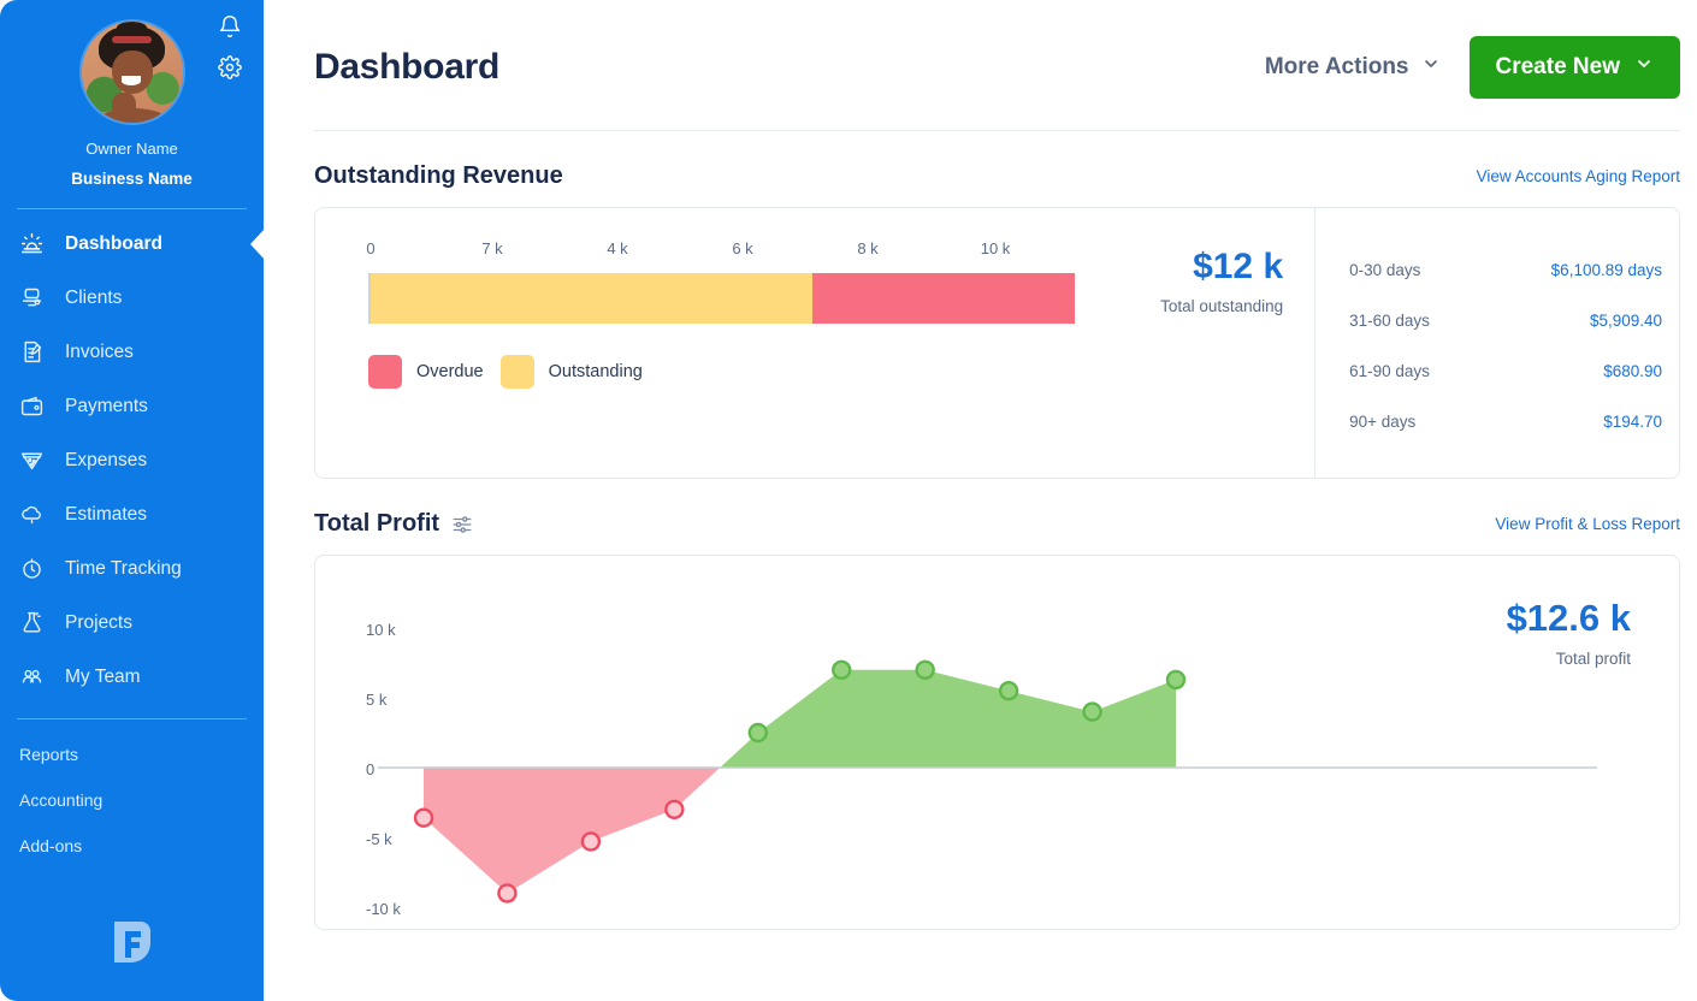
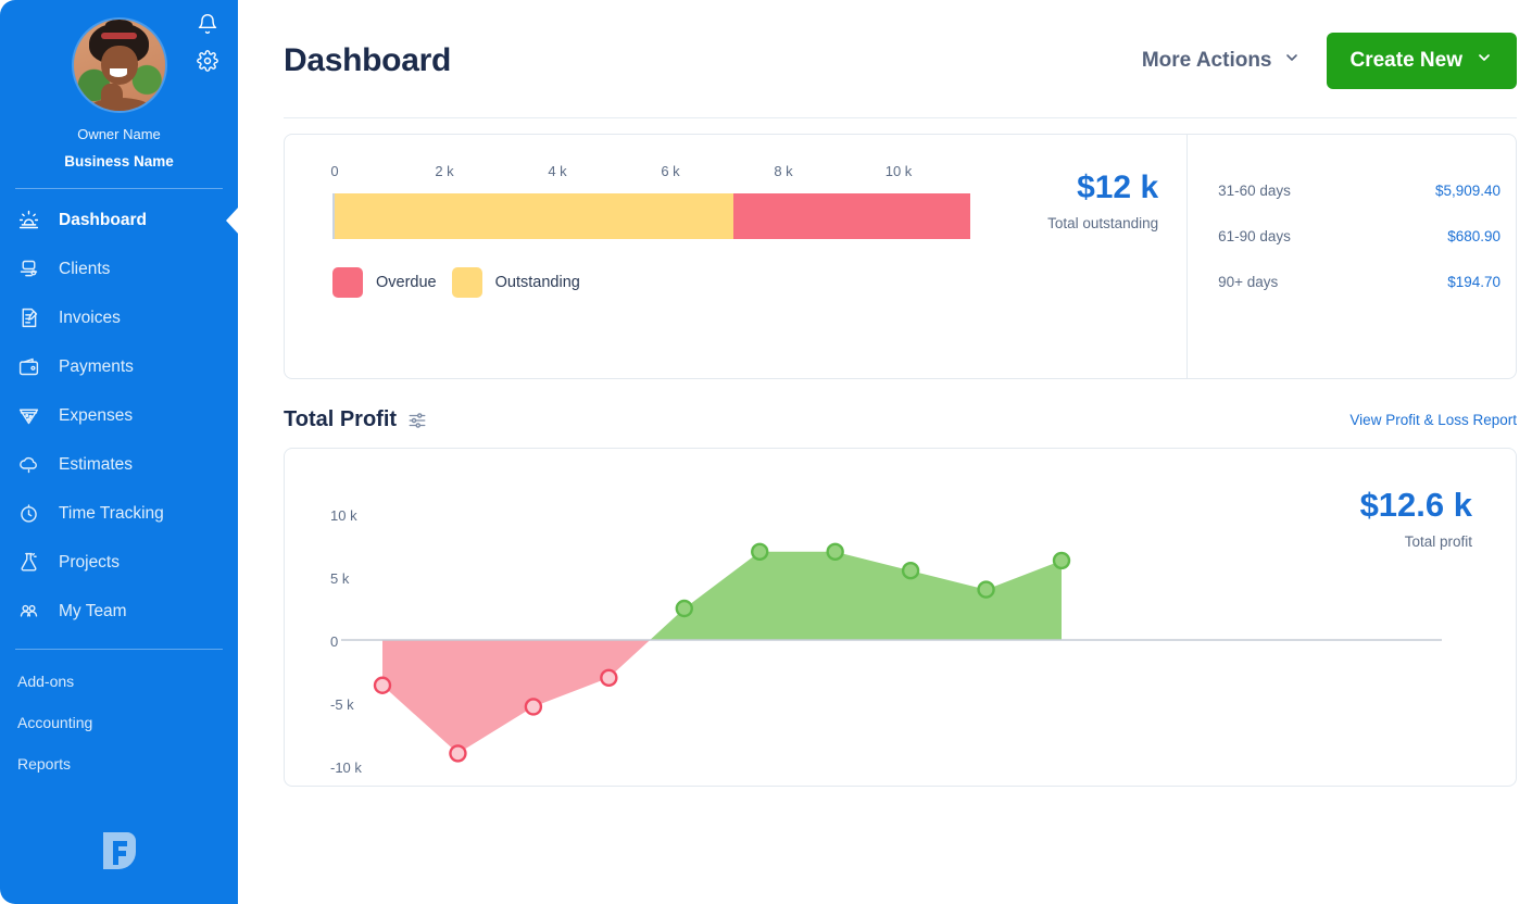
  Owner Name
  Business Name
  Dashboard
  Clients
  Invoices
  Payments
  Expenses
  Estimates
  Time Tracking
  Projects
  My Team
- Reports
+ Add-ons
  Accounting
- Add-ons
+ Reports
  Dashboard
  More Actions
  Create New
- Outstanding Revenue
- View Accounts Aging Report
  0
- 7 k
+ 2 k
  4 k
  6 k
  8 k
  10 k
  Overdue
  Outstanding
  $12 k
  Total outstanding
- 0-30 days
- $6,100.89 days
  31-60 days
  $5,909.40
  61-90 days
  $680.90
  90+ days
  $194.70
  Total Profit
  View Profit & Loss Report
  $12.6 k
  Total profit
  10 k
  5 k
  0
  -5 k
  -10 k
